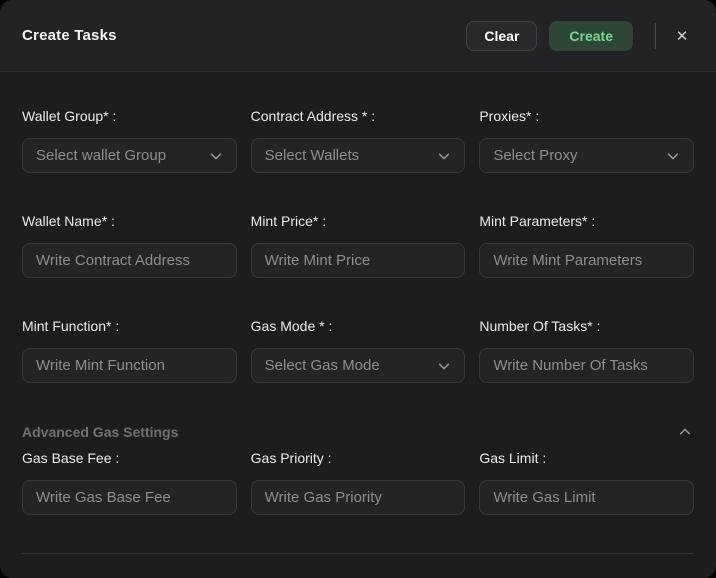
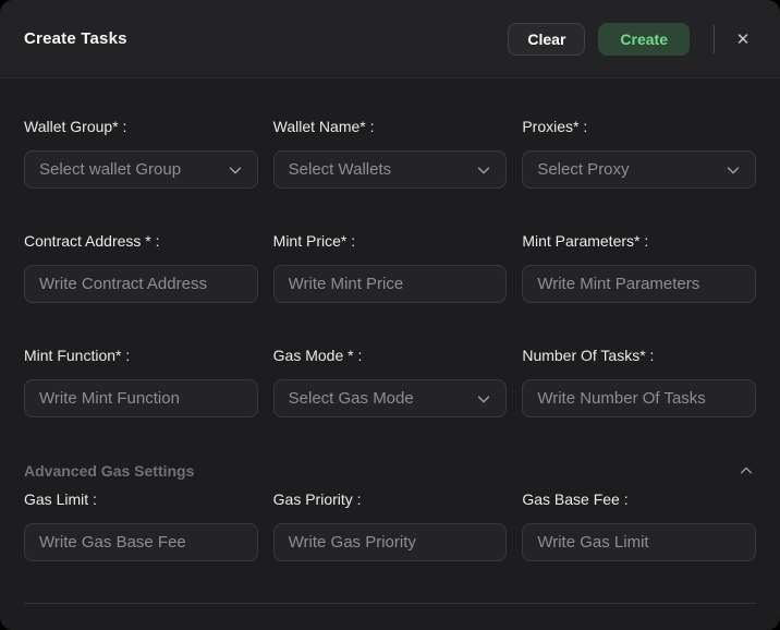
  Create Tasks
  Clear
  Create
  ✕
  Wallet Group* :
  Select wallet Group
- Contract Address * :
+ Wallet Name* :
  Select Wallets
  Proxies* :
  Select Proxy
- Wallet Name* :
+ Contract Address * :
  Write Contract Address
  Mint Price* :
  Write Mint Price
  Mint Parameters* :
  Write Mint Parameters
  Mint Function* :
  Write Mint Function
  Gas Mode * :
  Select Gas Mode
  Number Of Tasks* :
  Write Number Of Tasks
  Advanced Gas Settings
- Gas Base Fee :
+ Gas Limit :
  Write Gas Base Fee
  Gas Priority :
  Write Gas Priority
- Gas Limit :
+ Gas Base Fee :
  Write Gas Limit
